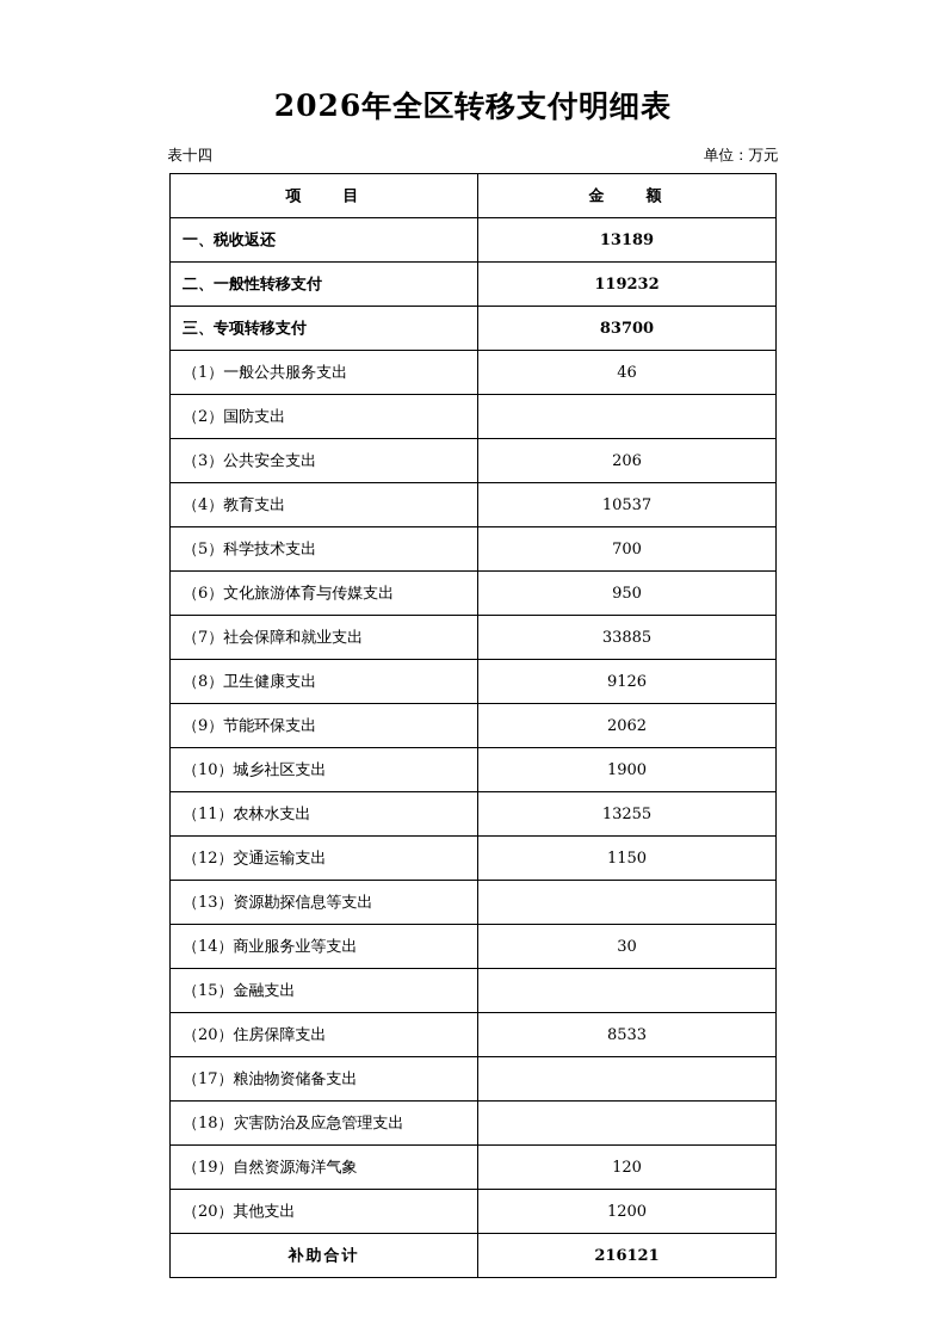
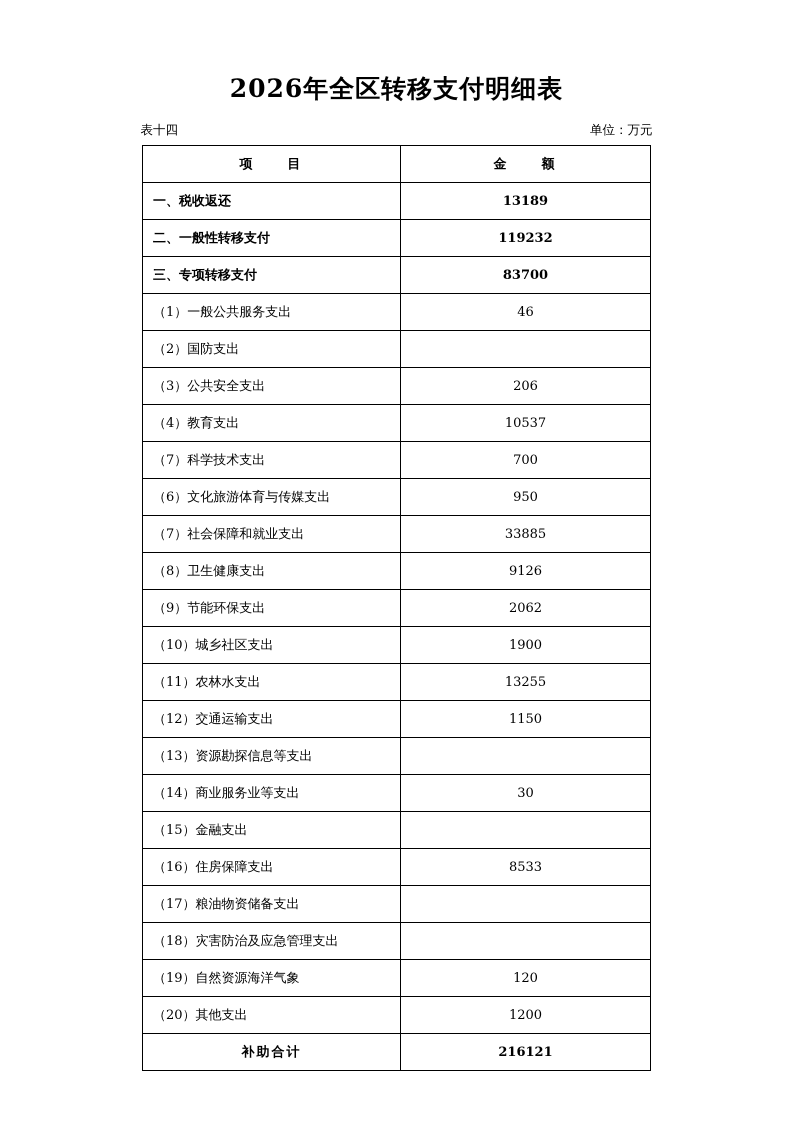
  2026年全区转移支付明细表
  表十四
  单位：万元
  项 目	金 额
  一、税收返还	13189
  二、一般性转移支付	119232
  三、专项转移支付	83700
  （1）一般公共服务支出	46
  （2）国防支出
  （3）公共安全支出	206
  （4）教育支出	10537
- （5）科学技术支出	700
+ （7）科学技术支出	700
  （6）文化旅游体育与传媒支出	950
  （7）社会保障和就业支出	33885
  （8）卫生健康支出	9126
  （9）节能环保支出	2062
  （10）城乡社区支出	1900
  （11）农林水支出	13255
  （12）交通运输支出	1150
  （13）资源勘探信息等支出
  （14）商业服务业等支出	30
  （15）金融支出
- （20）住房保障支出	8533
+ （16）住房保障支出	8533
  （17）粮油物资储备支出
  （18）灾害防治及应急管理支出
  （19）自然资源海洋气象	120
  （20）其他支出	1200
  补助合计	216121
